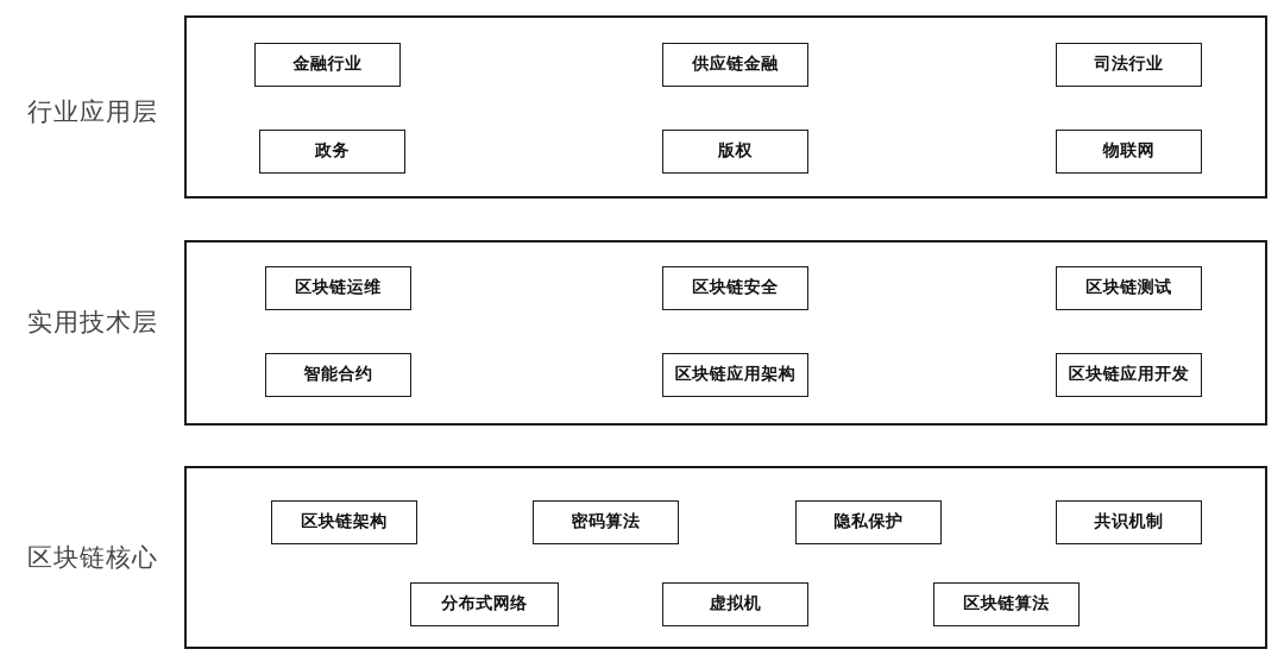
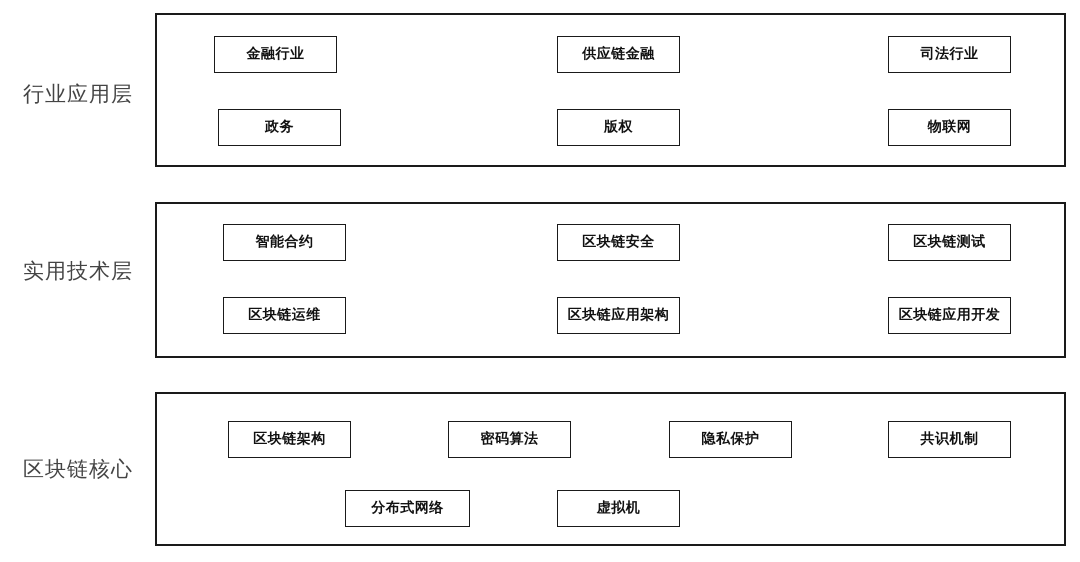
  行业应用层
  金融行业
  供应链金融
  司法行业
  政务
  版权
  物联网
  实用技术层
- 区块链运维
+ 智能合约
  区块链安全
  区块链测试
- 智能合约
+ 区块链运维
  区块链应用架构
  区块链应用开发
  区块链核心
  区块链架构
  密码算法
  隐私保护
  共识机制
  分布式网络
  虚拟机
- 区块链算法
